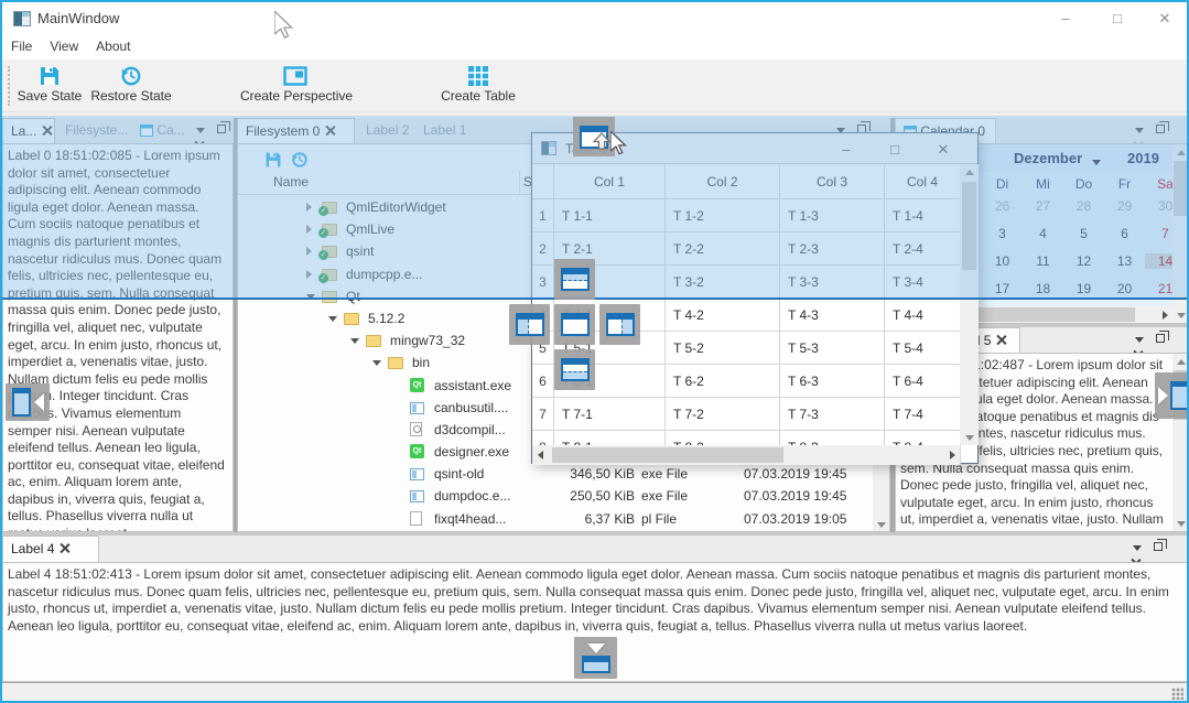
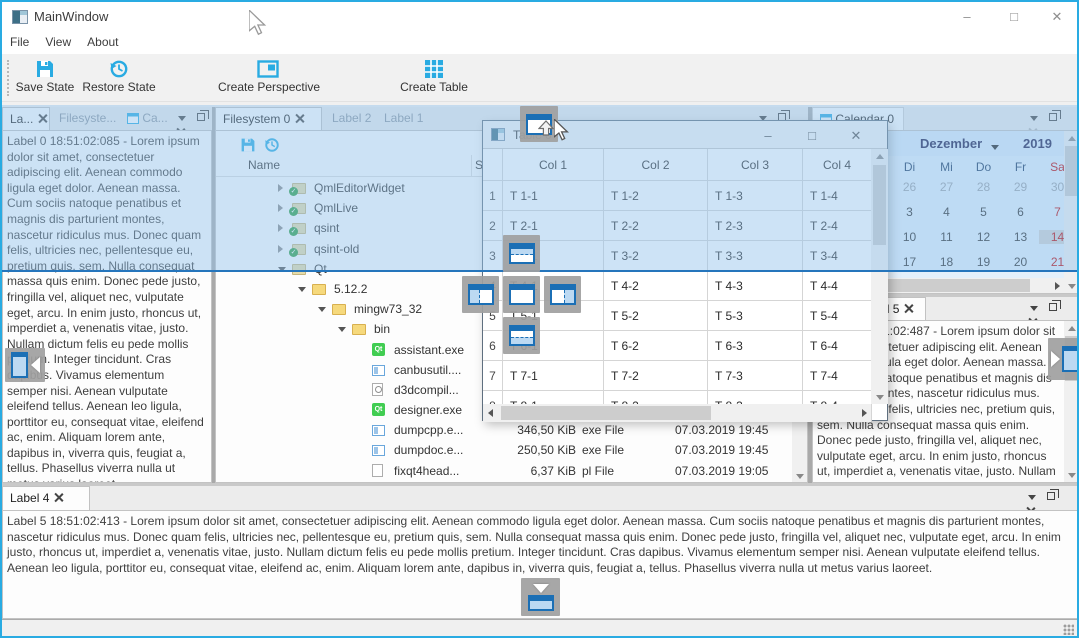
  MainWindow
  –
  □
  ✕
  File View About
  Save State
  Restore State
  Create Perspective
  Create Table
  La...
  Filesyste...
  Ca...
  Label 0 18:51:02:085 - Lorem ipsum dolor sit amet, consectetuer adipiscing elit. Aenean commodo ligula eget dolor. Aenean massa. Cum sociis natoque penatibus et magnis dis parturient montes, nascetur ridiculus mus. Donec quam felis, ultricies nec, pellentesque eu, pretium quis, sem. Nulla consequat massa quis enim. Donec pede justo, fringilla vel, aliquet nec, vulputate eget, arcu. In enim justo, rhoncus ut, imperdiet a, venenatis vitae, justo. Nullam dictum felis eu pede mollis . Integer tincidunt. Cras s. Vivamus elementum semper nisi. Aenean vulputate eleifend tellus. Aenean leo ligula, porttitor eu, consequat vitae, eleifend ac, enim. Aliquam lorem ante, dapibus in, viverra quis, feugiat a, tellus. Phasellus viverra nulla ut
  Filesystem 0
  Label 2
  Label 1
  Name
  S
  QmlEditorWidget
  QmlLive
  qsint
- dumpcpp.e...
+ qsint-old
  Qt
  5.12.2
  mingw73_32
  bin
  assistant.exe
  canbusutil....
  d3dcompil...
  designer.exe
- qsint-old
+ dumpcpp.e...
  346,50 KiB
  exe File
  07.03.2019 19:45
  dumpdoc.e...
  250,50 KiB
  exe File
  07.03.2019 19:45
  fixqt4head...
  6,37 KiB
  pl File
  07.03.2019 19:05
  Calendar 0
  Dezember
  2019
  Di
  Mi
  Do
  Fr
  Sa
  26
  27
  28
  29
  30
  3
  4
  5
  6
  7
  10
  11
  12
  13
  14
  17
  18
  19
  20
  21
  Label 4
- Label 4 18:51:02:413 - Lorem ipsum dolor sit amet, consectetuer adipiscing elit. Aenean commodo ligula eget dolor. Aenean massa. Cum sociis natoque penatibus et magnis dis parturient montes, nascetur ridiculus mus. Donec quam felis, ultricies nec, pellentesque eu, pretium quis, sem. Nulla consequat massa quis enim. Donec pede justo, fringilla vel, aliquet nec, vulputate eget, arcu. In enim justo, rhoncus ut, imperdiet a, venenatis vitae, justo. Nullam dictum felis eu pede mollis pretium. Integer tincidunt. Cras dapibus. Vivamus elementum semper nisi. Aenean vulputate eleifend tellus. Aenean leo ligula, porttitor eu, consequat vitae, eleifend ac, enim. Aliquam lorem ante, dapibus in, viverra quis, feugiat a, tellus. Phasellus viverra nulla ut metus varius laoreet.
+ Label 5 18:51:02:413 - Lorem ipsum dolor sit amet, consectetuer adipiscing elit. Aenean commodo ligula eget dolor. Aenean massa. Cum sociis natoque penatibus et magnis dis parturient montes, nascetur ridiculus mus. Donec quam felis, ultricies nec, pellentesque eu, pretium quis, sem. Nulla consequat massa quis enim. Donec pede justo, fringilla vel, aliquet nec, vulputate eget, arcu. In enim justo, rhoncus ut, imperdiet a, venenatis vitae, justo. Nullam dictum felis eu pede mollis pretium. Integer tincidunt. Cras dapibus. Vivamus elementum semper nisi. Aenean vulputate eleifend tellus. Aenean leo ligula, porttitor eu, consequat vitae, eleifend ac, enim. Aliquam lorem ante, dapibus in, viverra quis, feugiat a, tellus. Phasellus viverra nulla ut metus varius laoreet.
  –
  □
  ✕
  Col 1
  Col 2
  Col 3
  Col 4
  1
  T 1-1
  T 1-2
  T 1-3
  T 1-4
  2
  T 2-1
  T 2-2
  T 2-3
  T 2-4
  3
  T 3-2
  T 3-3
  T 3-4
  T 4-2
  T 4-3
  T 4-4
  5
  T 5-1
  T 5-2
  T 5-3
  T 5-4
  6
  T 6-2
  T 6-3
  T 6-4
  7
  T 7-1
  T 7-2
  T 7-3
  T 7-4
